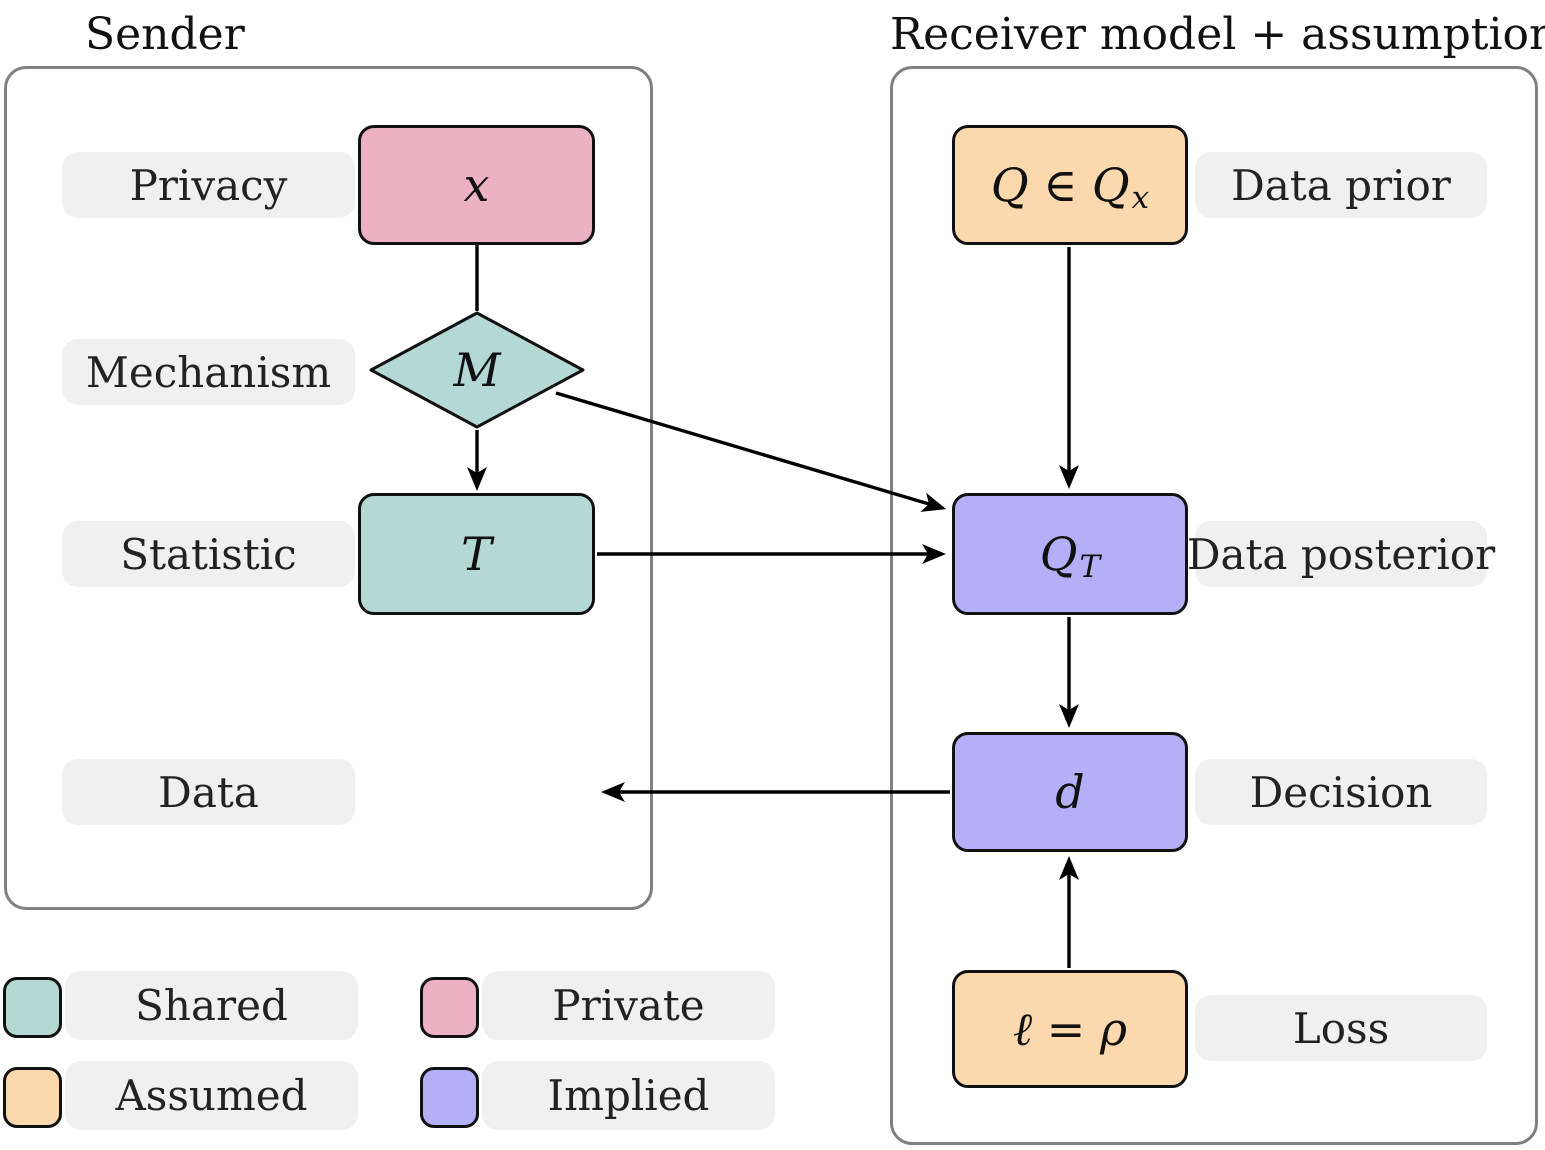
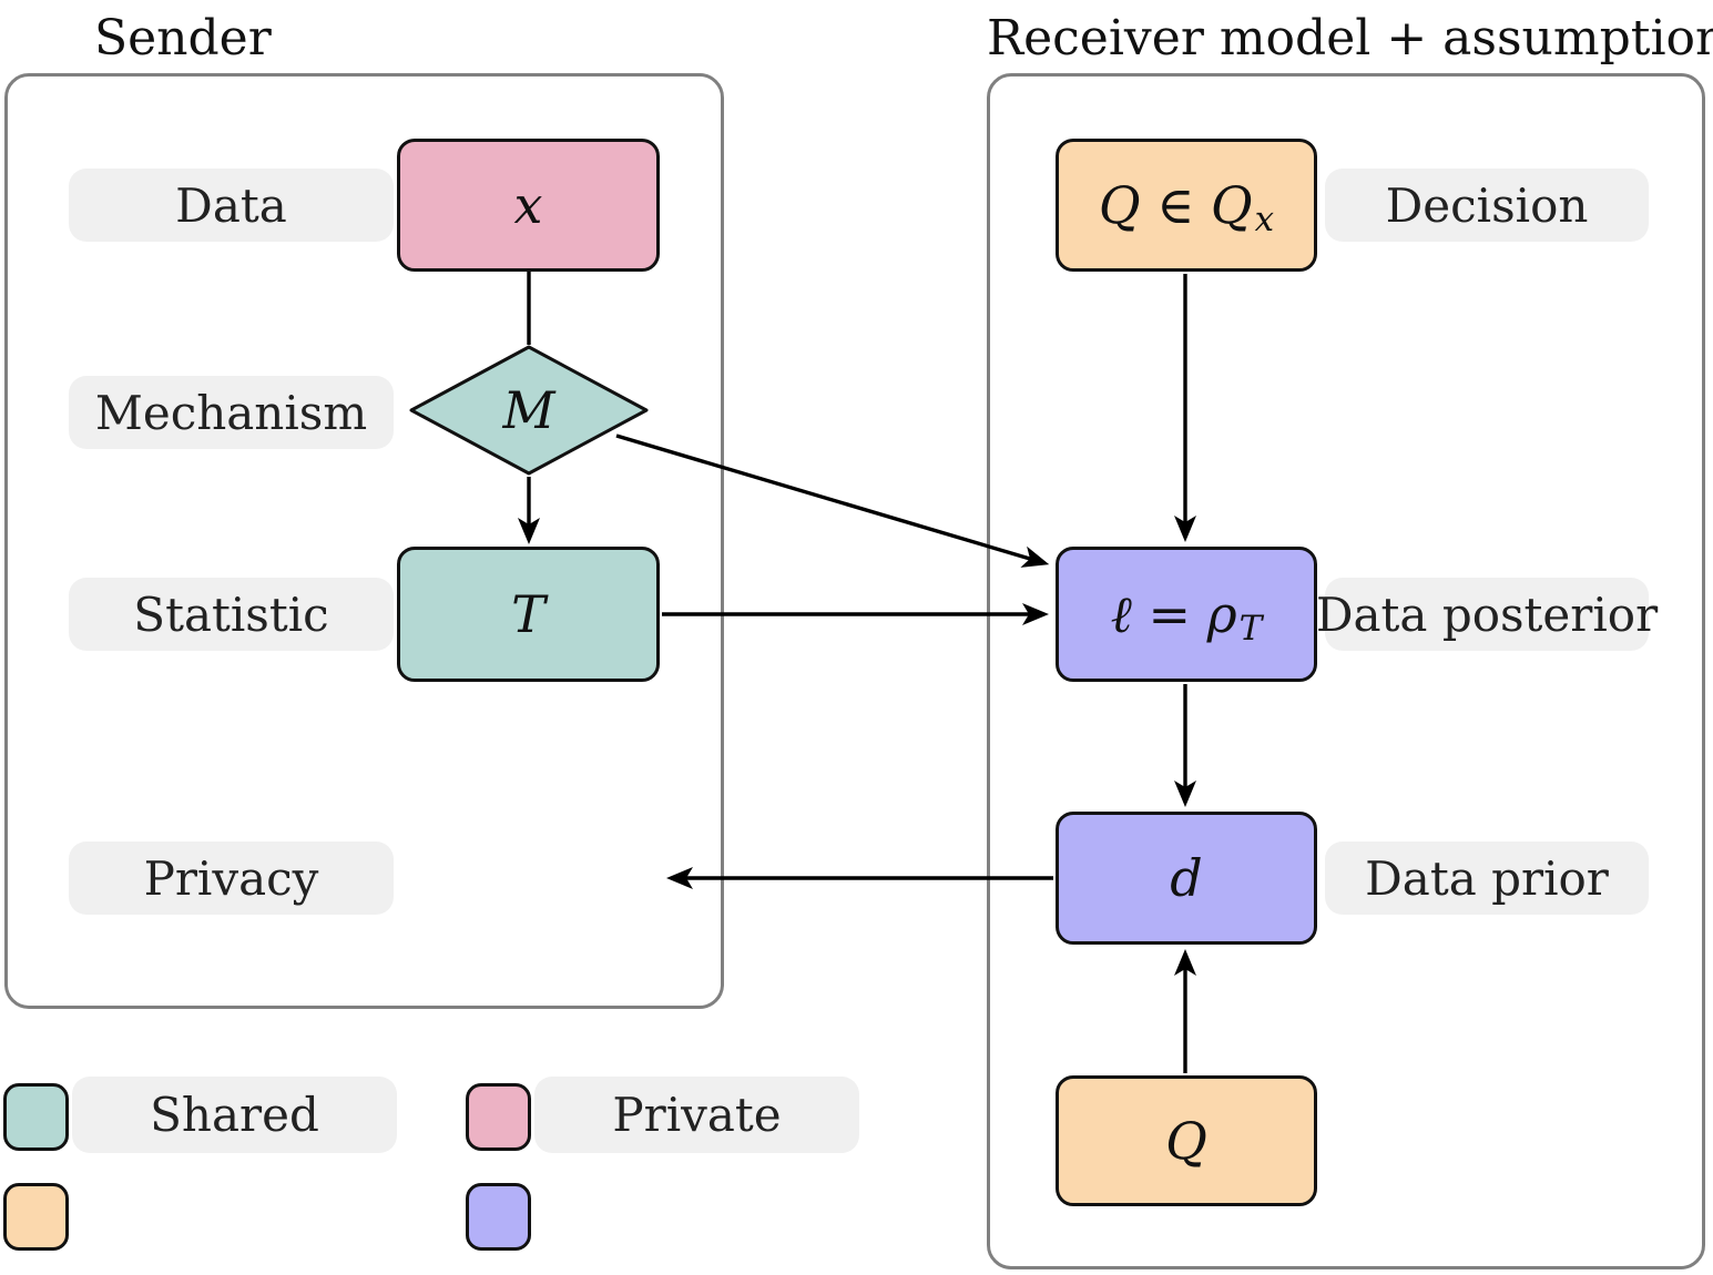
  Sender
  Receiver model + assumptio
- Privacy
+ Data
  Mechanism
  Statistic
- Data
+ Privacy
  x
  M
  T
  Q ∈ Q
  x
- Q
+ ℓ = ρ
  T
  d
- ℓ = ρ
+ Q
- Data prior
+ Decision
  Data posterior
- Decision
+ Data prior
- Loss
  Shared
  Private
- Assumed
- Implied
